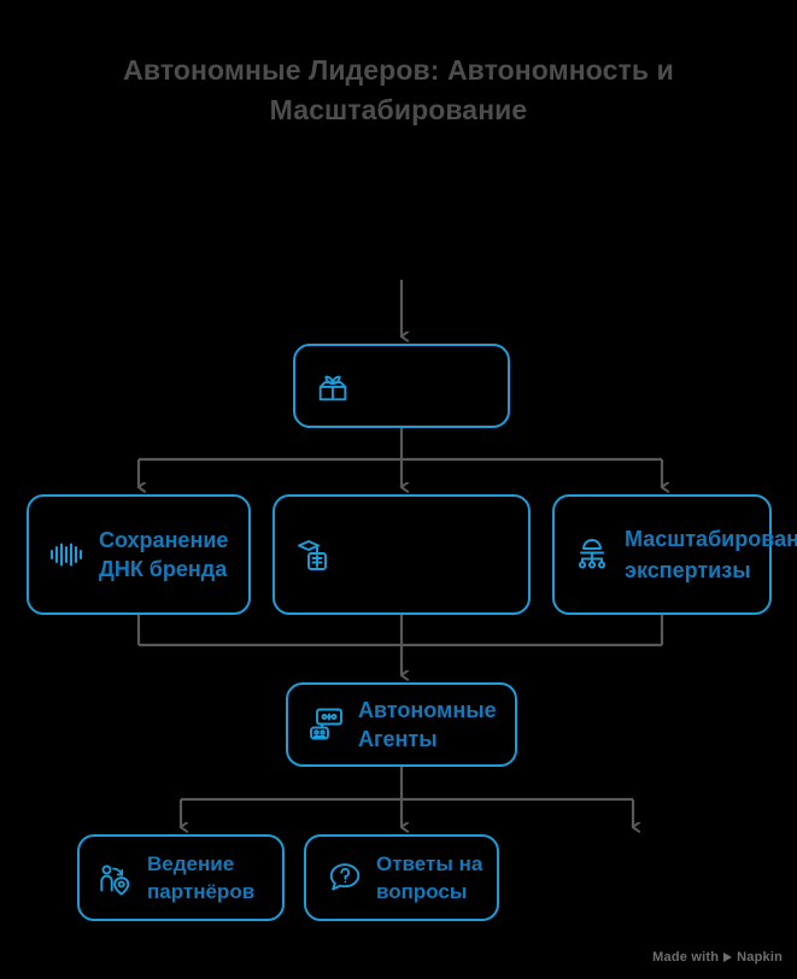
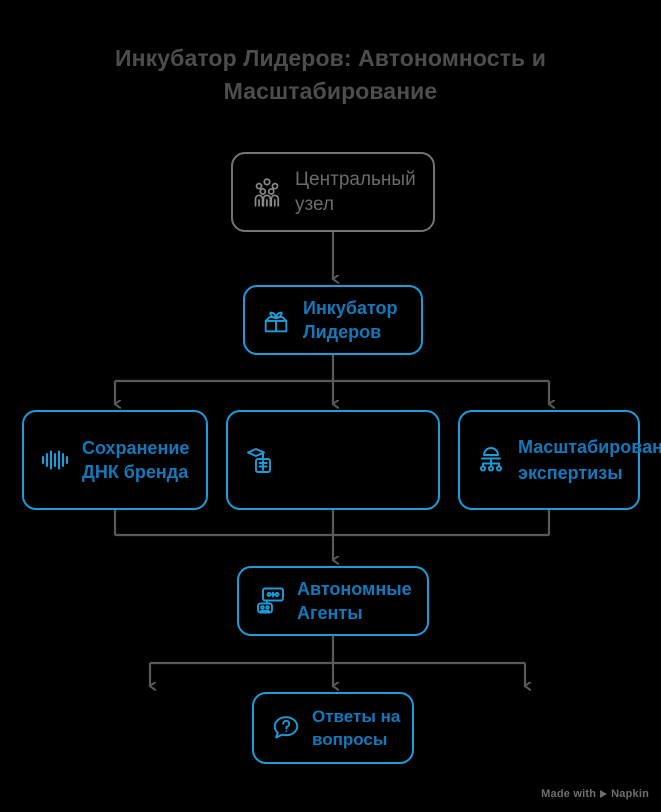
- Автономные Лидеров: Автономность и Масштабирование
+ Инкубатор Лидеров: Автономность и Масштабирование
+ Центральный узел
+ Инкубатор Лидеров
  Сохранение ДНК бренда
  Масштабирован экспертизы
  Автономные Агенты
- Ведение партнёров
  Ответы на вопросы
  Made with
  Napkin
